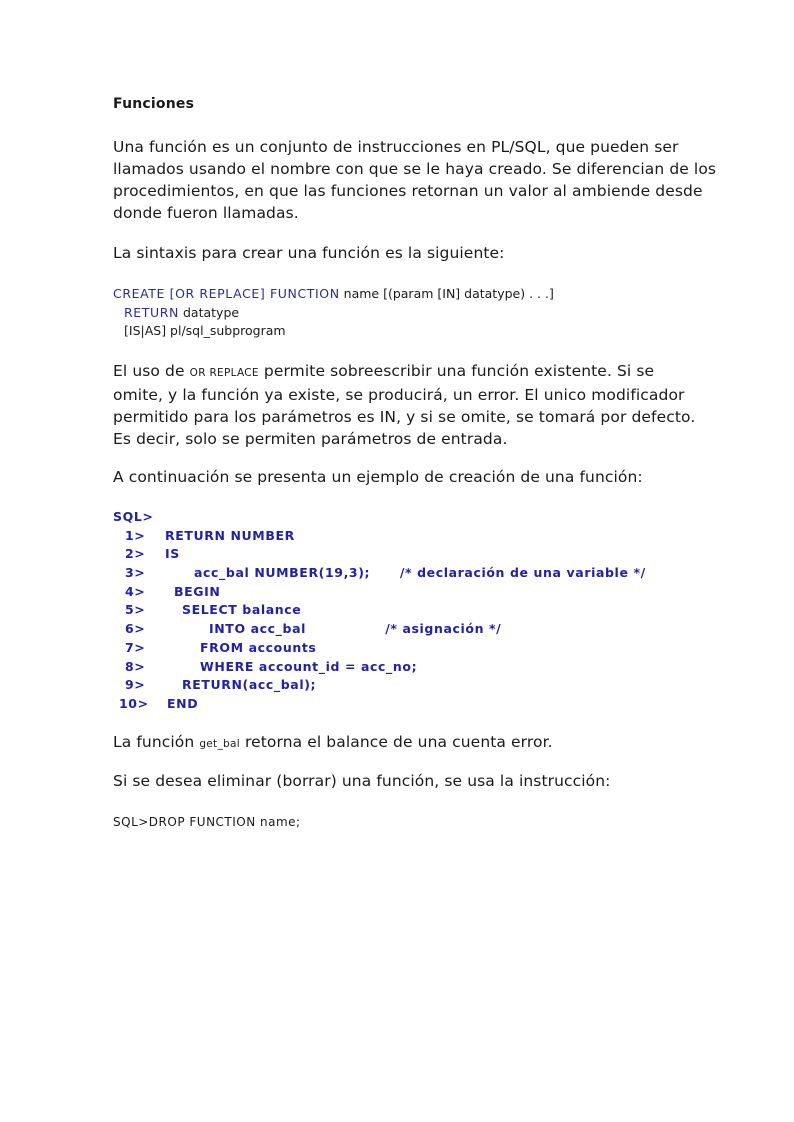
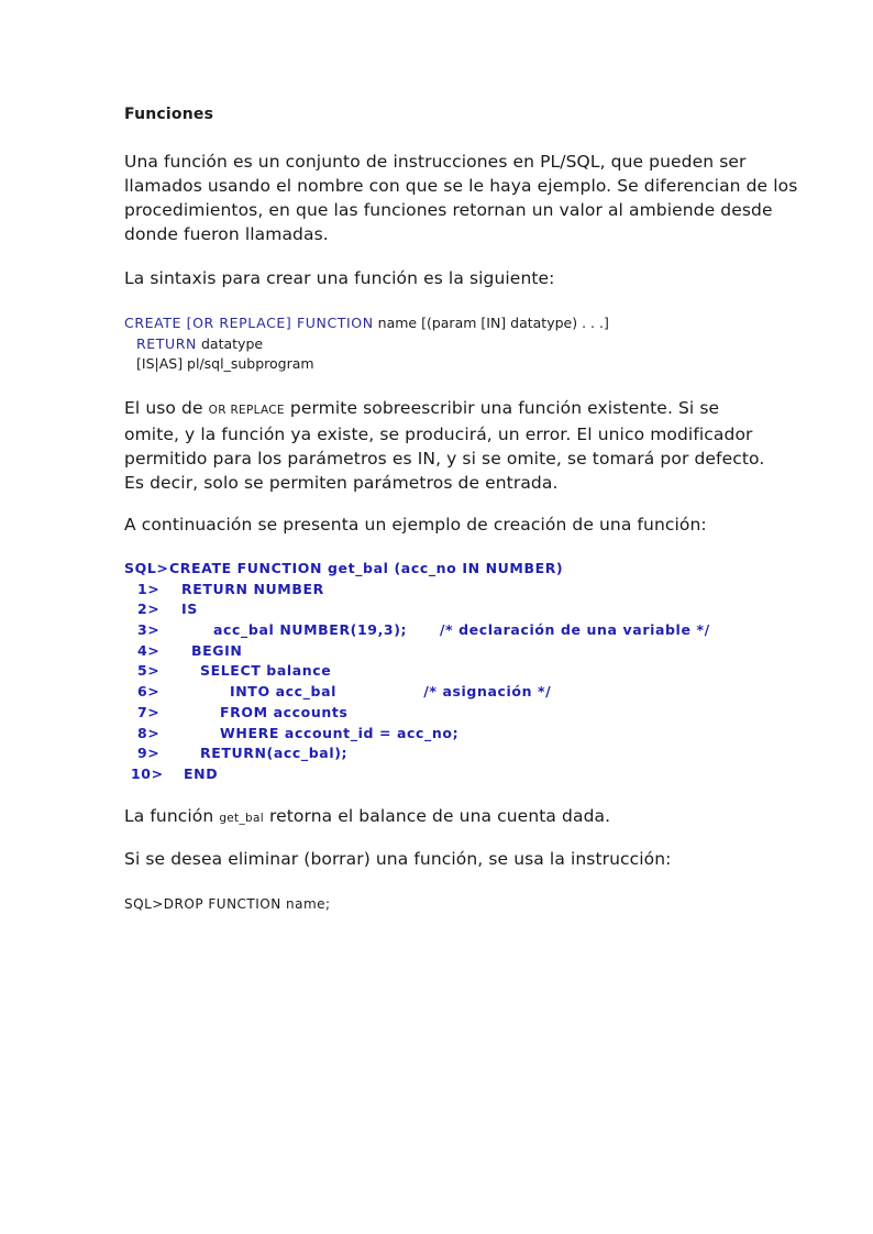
  Funciones
  Una función es un conjunto de instrucciones en PL/SQL, que pueden ser
- llamados usando el nombre con que se le haya creado. Se diferencian de los
+ llamados usando el nombre con que se le haya ejemplo. Se diferencian de los
  procedimientos, en que las funciones retornan un valor al ambiende desde
  donde fueron llamadas.
  La sintaxis para crear una función es la siguiente:
  CREATE [OR REPLACE] FUNCTION name [(param [IN] datatype) . . .]
  RETURN datatype
  [IS|AS] pl/sql_subprogram
  El uso de OR REPLACE permite sobreescribir una función existente. Si se
  omite, y la función ya existe, se producirá, un error. El unico modificador
  permitido para los parámetros es IN, y si se omite, se tomará por defecto.
  Es decir, solo se permiten parámetros de entrada.
  A continuación se presenta un ejemplo de creación de una función:
  SQL>
+ CREATE FUNCTION get_bal (acc_no IN NUMBER)
  1>
  RETURN NUMBER
  2>
  IS
  3>
  acc_bal NUMBER(19,3); /* declaración de una variable */
  4>
  BEGIN
  5>
  SELECT balance
  6>
  INTO acc_bal /* asignación */
  7>
  FROM accounts
  8>
  WHERE account_id = acc_no;
  9>
  RETURN(acc_bal);
  10>
  END
- La función get_bal retorna el balance de una cuenta error.
+ La función get_bal retorna el balance de una cuenta dada.
  Si se desea eliminar (borrar) una función, se usa la instrucción:
  SQL>DROP FUNCTION name;
